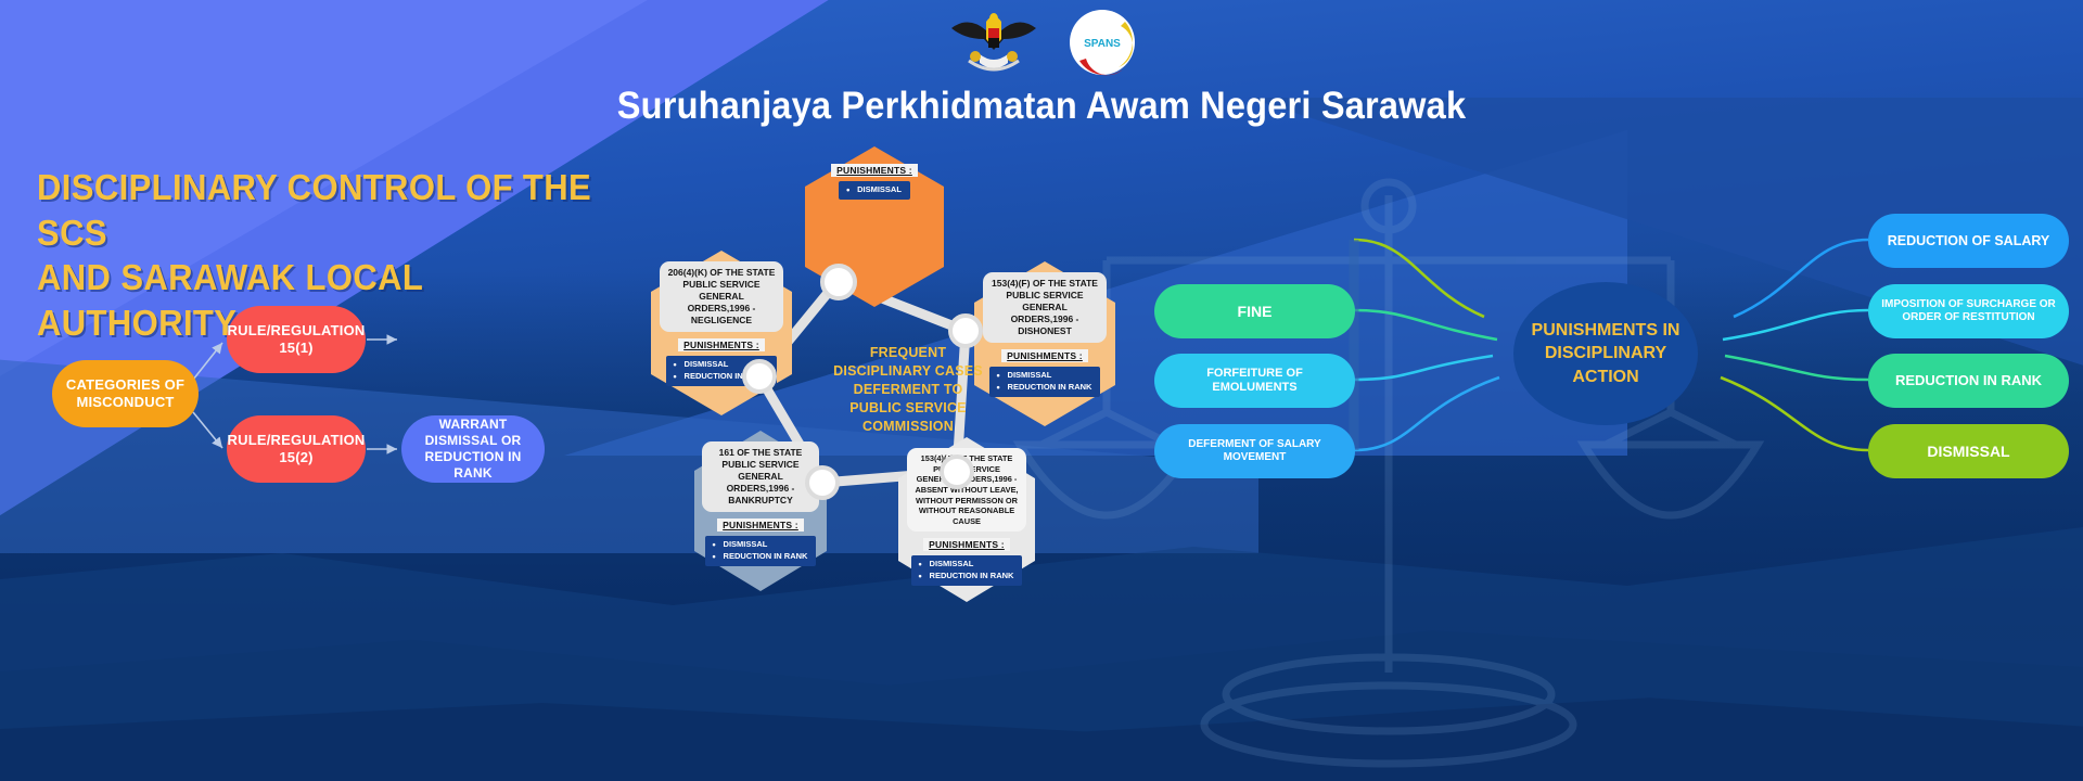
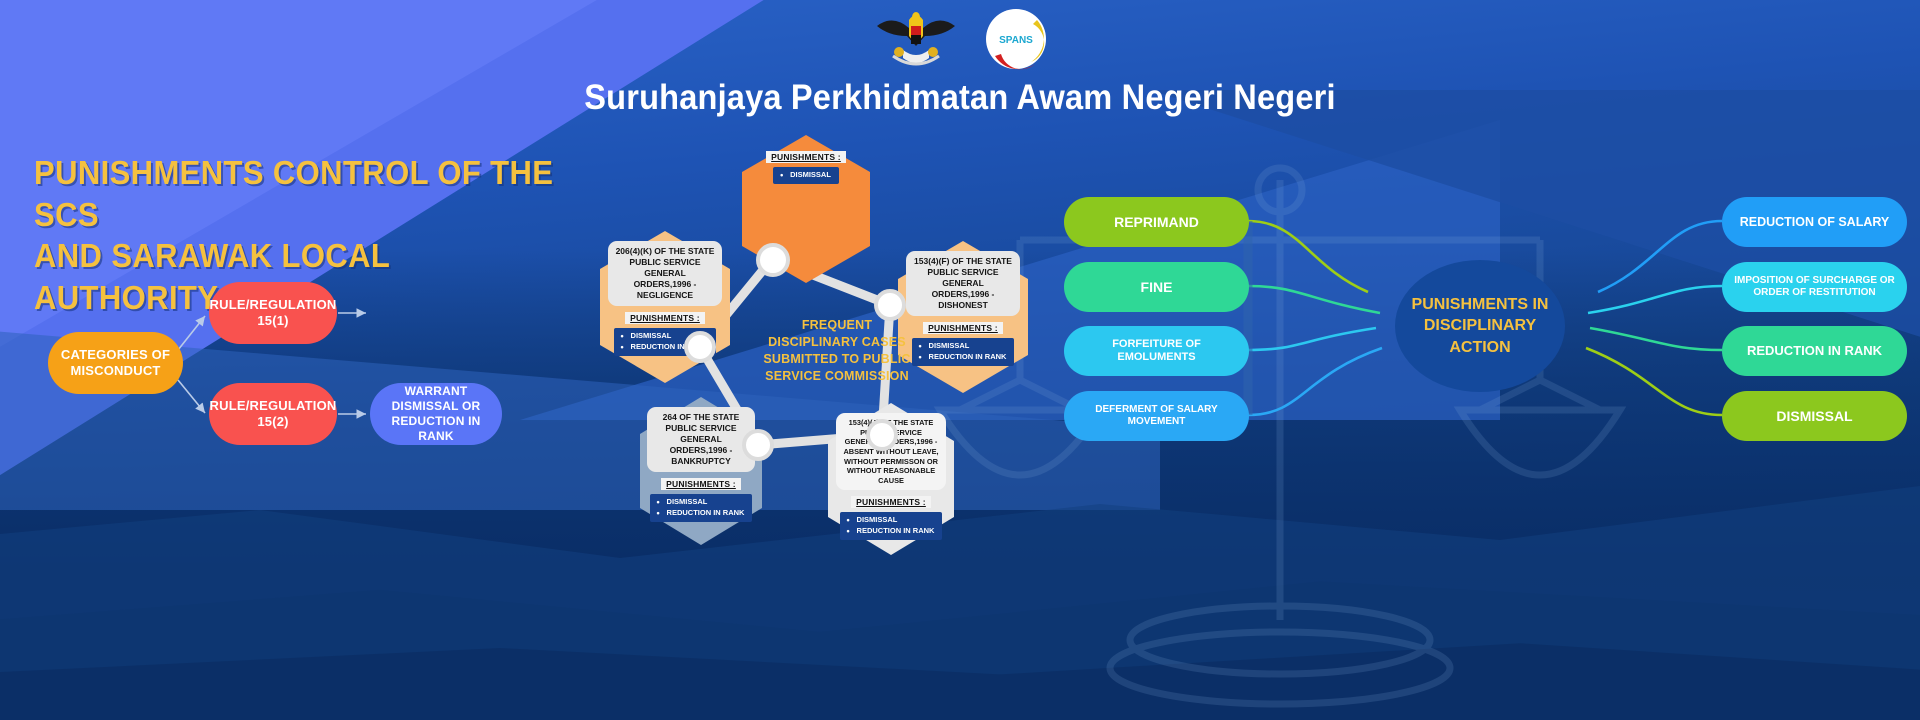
  SPANS
- Suruhanjaya Perkhidmatan Awam Negeri Sarawak
+ Suruhanjaya Perkhidmatan Awam Negeri Negeri
- DISCIPLINARY CONTROL OF THE SCS
+ PUNISHMENTS CONTROL OF THE SCS
  AND SARAWAK LOCAL AUTHORITY
  CATEGORIES OF MISCONDUCT
  RULE/REGULATION 15(1)
  RULE/REGULATION 15(2)
  WARRANT DISMISSAL OR REDUCTION IN RANK
  PUNISHMENTS :
  DISMISSAL
  206(4)(K) OF THE STATE PUBLIC SERVICE GENERAL ORDERS,1996 - NEGLIGENCE
  PUNISHMENTS :
  DISMISSAL
  REDUCTION IN
  153(4)(F) OF THE STATE PUBLIC SERVICE GENERAL ORDERS,1996 - DISHONEST
  PUNISHMENTS :
  DISMISSAL
  REDUCTION IN RANK
- 161 OF THE STATE PUBLIC SERVICE GENERAL ORDERS,1996 - BANKRUPTCY
+ 264 OF THE STATE PUBLIC SERVICE GENERAL ORDERS,1996 - BANKRUPTCY
  PUNISHMENTS :
  DISMISSAL
  REDUCTION IN RANK
  153(4) THE STATE PRVICE GENEERS,1996 - ABSENT WITHOUT LEAVE, WITHOUT PERMISSON OR WITHOUT REASONABLE CAUSE
  PUNISHMENTS :
  DISMISSAL
  REDUCTION IN RANK
- FREQUENT DISCIPLINARY CASES DEFERMENT TO PUBLIC SERVICE COMMISSION
+ FREQUENT DISCIPLINARY CASES SUBMITTED TO PUBLIC SERVICE COMMISSION
+ REPRIMAND
  FINE
  FORFEITURE OF EMOLUMENTS
  DEFERMENT OF SALARY MOVEMENT
  PUNISHMENTS IN DISCIPLINARY ACTION
  REDUCTION OF SALARY
  IMPOSITION OF SURCHARGE OR ORDER OF RESTITUTION
  REDUCTION IN RANK
  DISMISSAL
